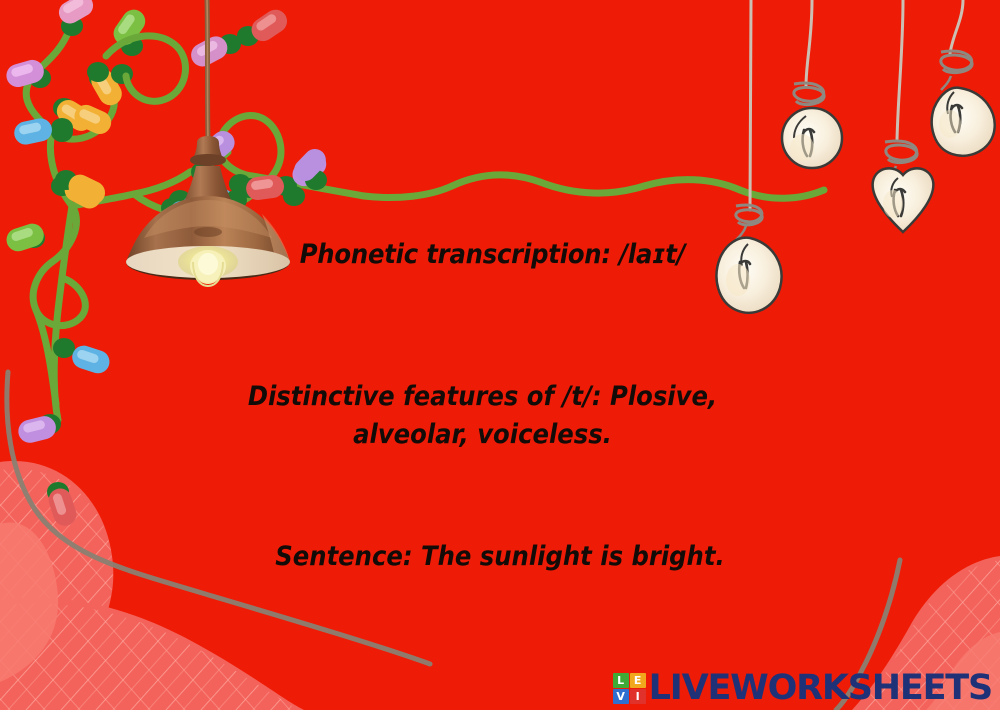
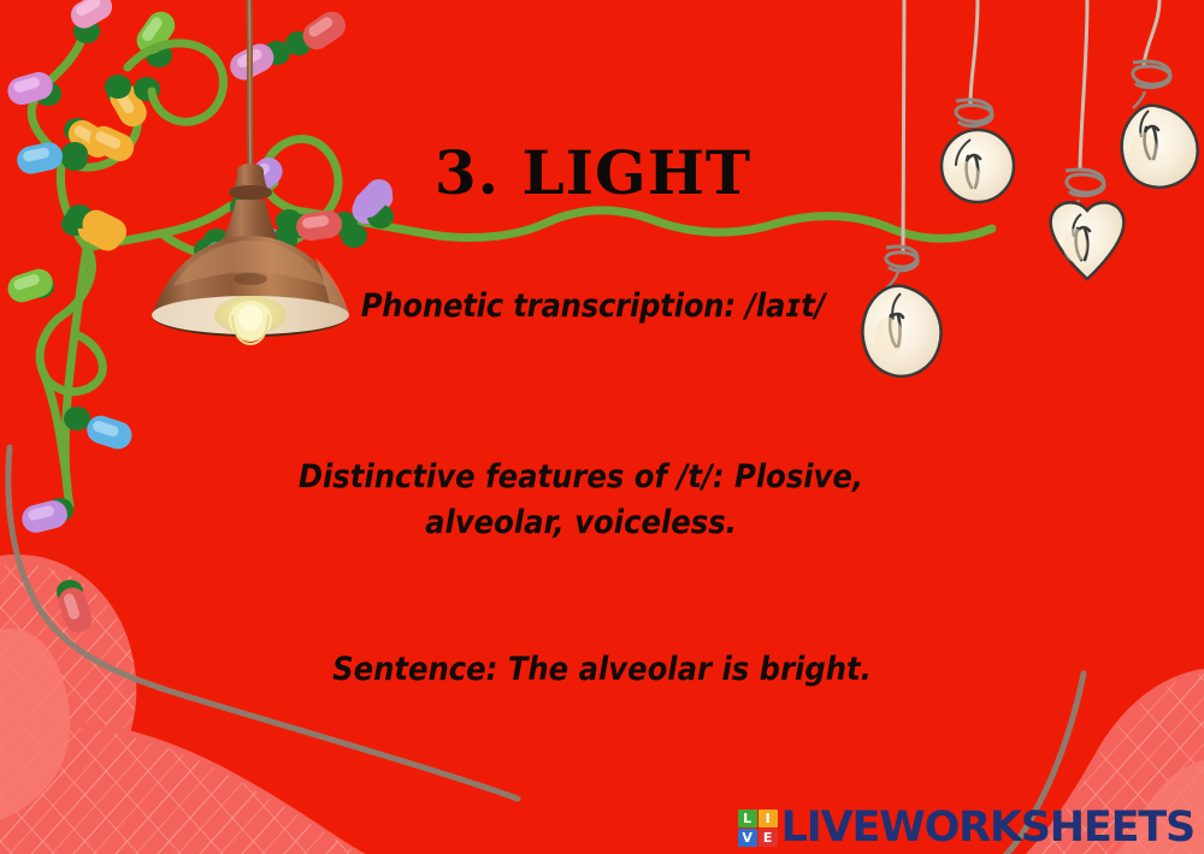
+ 3. LIGHT
  Phonetic transcription: /laɪt/
  Distinctive features of /t/: Plosive,
  alveolar, voiceless.
- Sentence: The sunlight is bright.
+ Sentence: The alveolar is bright.
  L
- E
+ I
  V
- I
+ E
  LIVEWORKSHEETS
